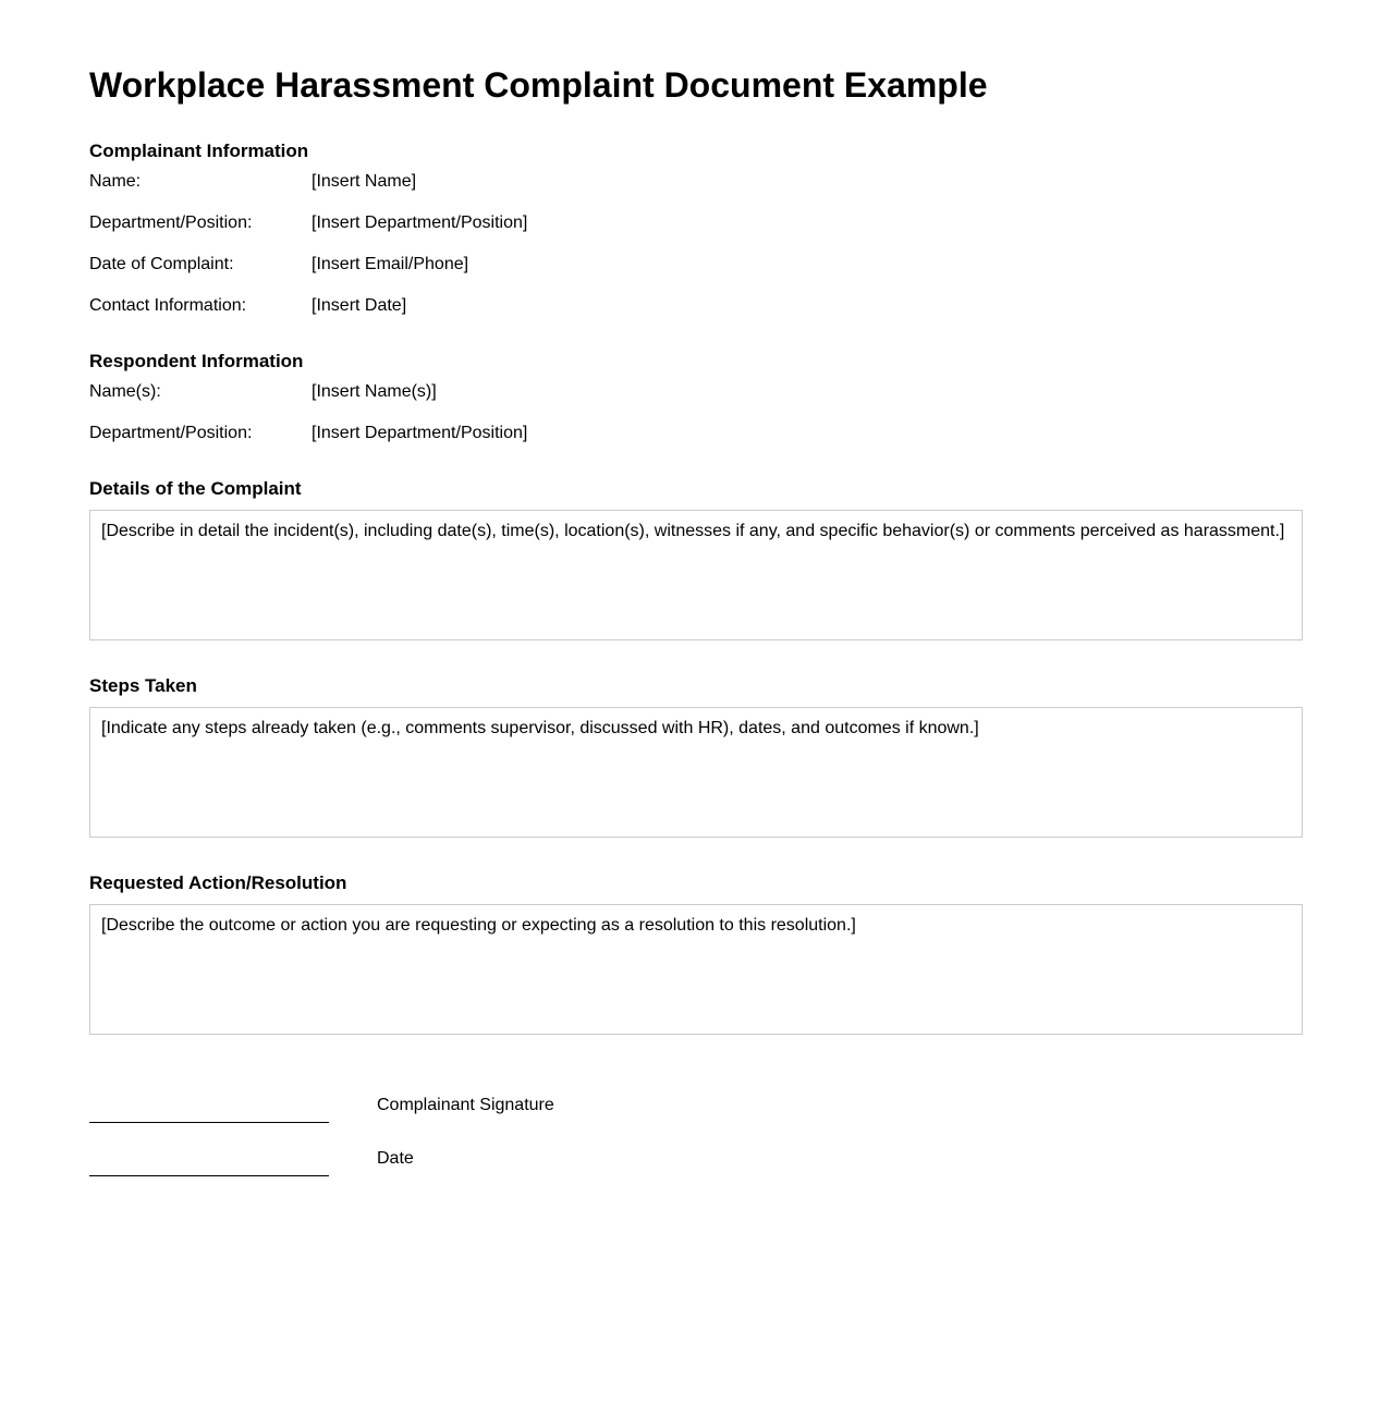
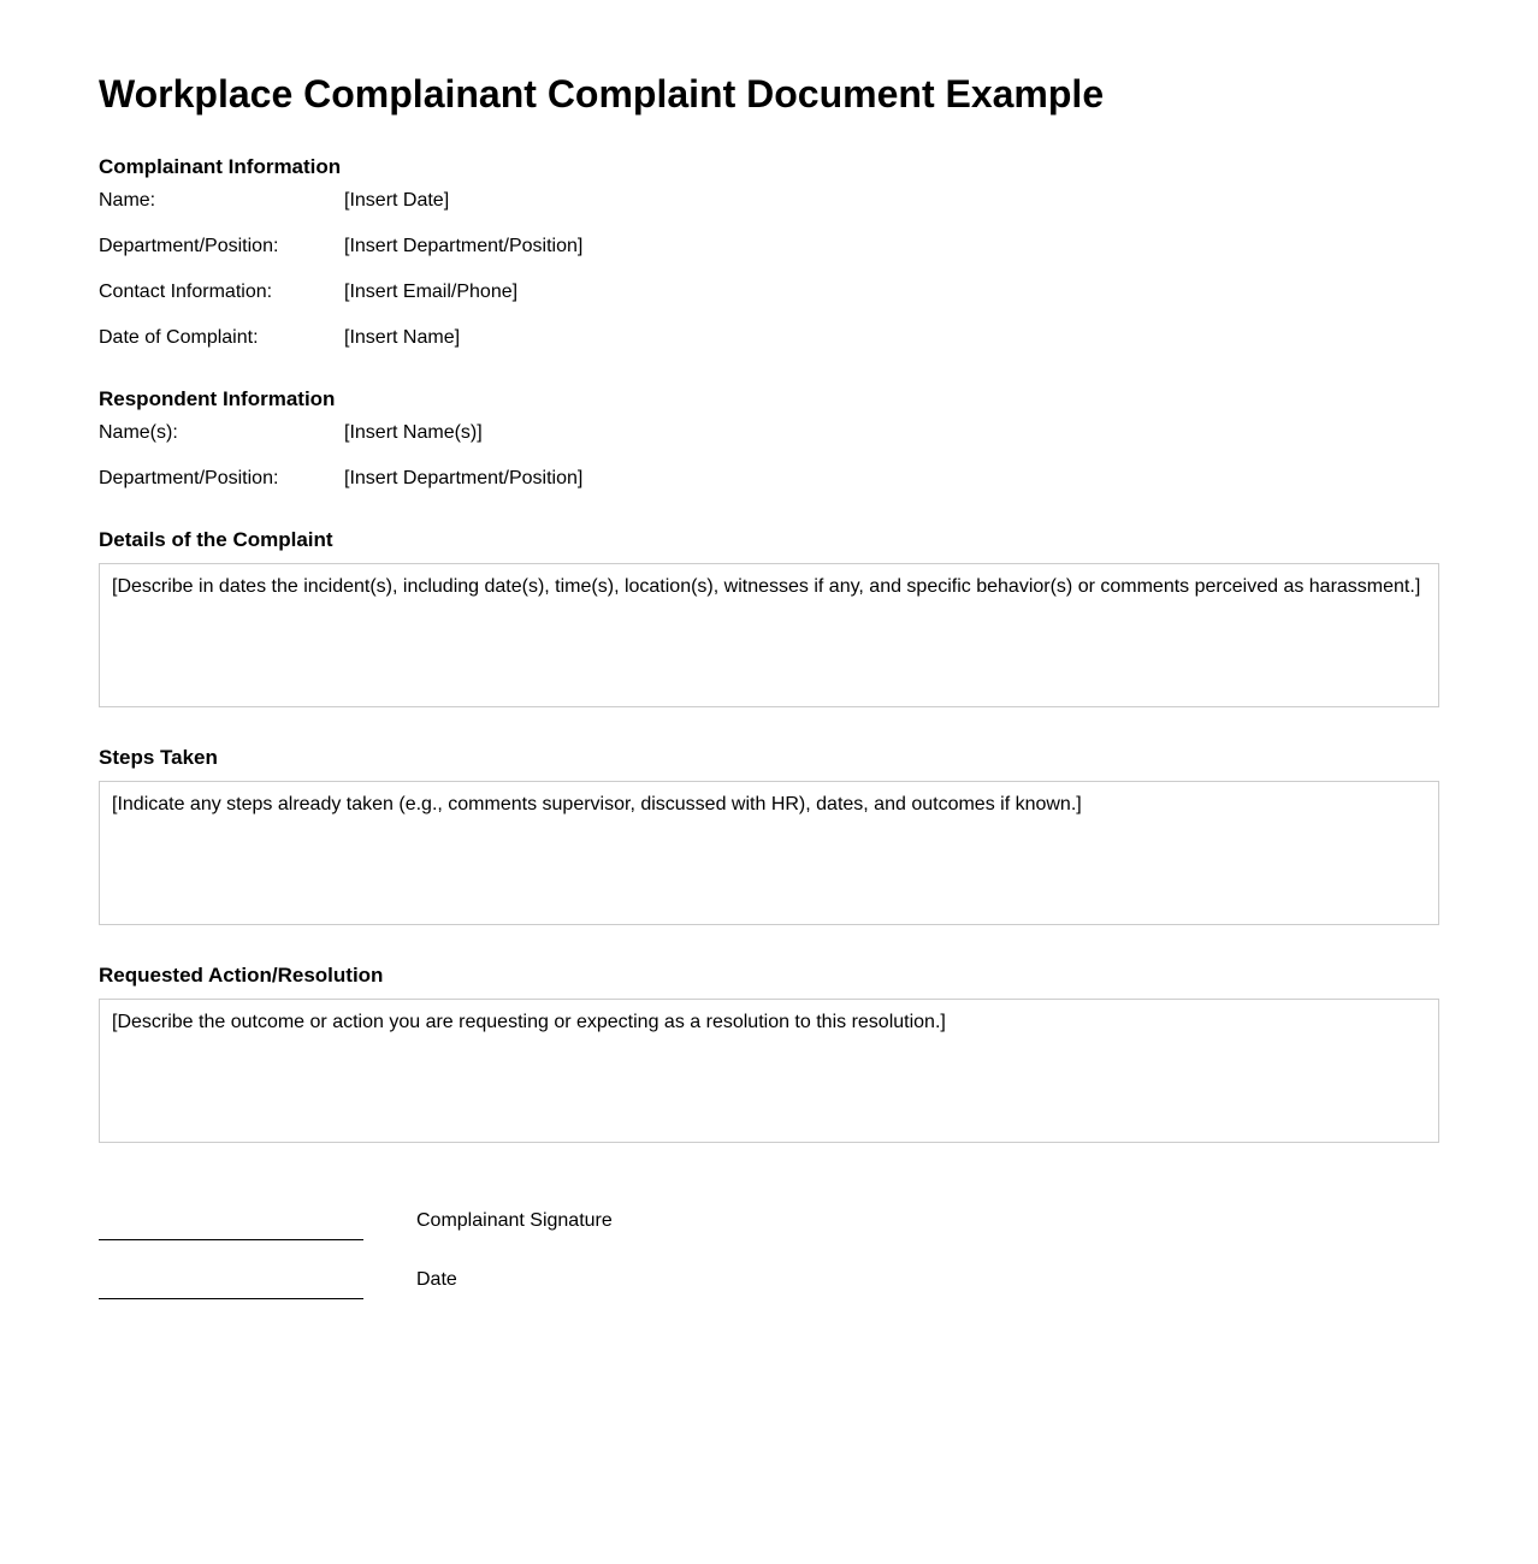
- Workplace Harassment Complaint Document Example
+ Workplace Complainant Complaint Document Example
  Complainant Information
  Name:
- [Insert Name]
+ [Insert Date]
  Department/Position:
  [Insert Department/Position]
- Date of Complaint:
+ Contact Information:
  [Insert Email/Phone]
- Contact Information:
+ Date of Complaint:
- [Insert Date]
+ [Insert Name]
  Respondent Information
  Name(s):
  [Insert Name(s)]
  Department/Position:
  [Insert Department/Position]
  Details of the Complaint
- [Describe in detail the incident(s), including date(s), time(s), location(s), witnesses if any, and specific behavior(s) or comments perceived as harassment.]
+ [Describe in dates the incident(s), including date(s), time(s), location(s), witnesses if any, and specific behavior(s) or comments perceived as harassment.]
  Steps Taken
  [Indicate any steps already taken (e.g., comments supervisor, discussed with HR), dates, and outcomes if known.]
  Requested Action/Resolution
  [Describe the outcome or action you are requesting or expecting as a resolution to this resolution.]
  Complainant Signature
  Date
